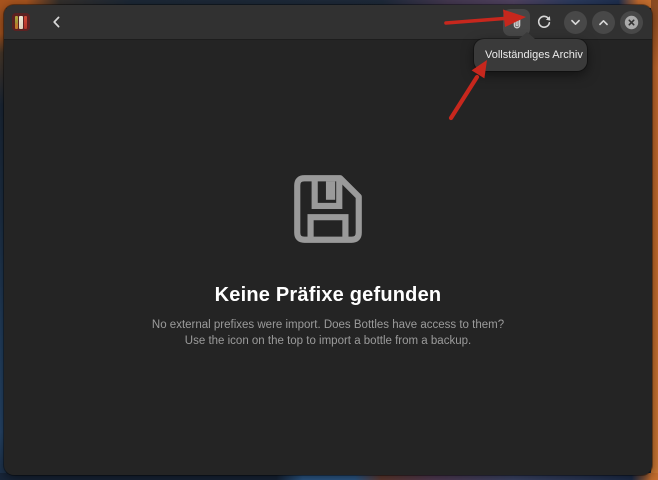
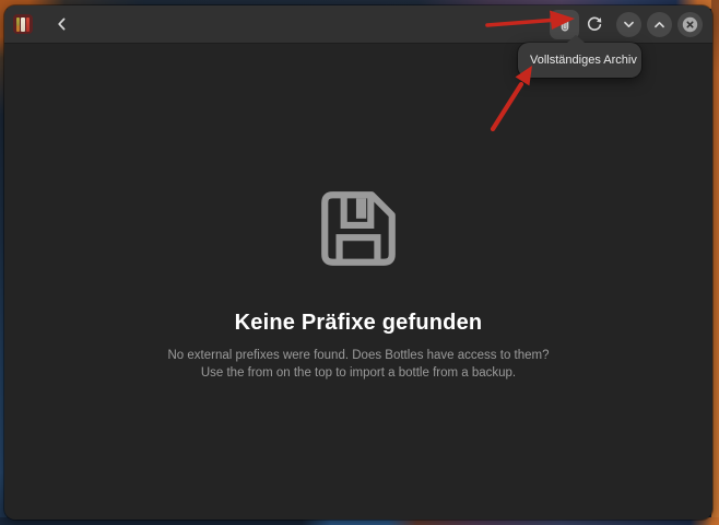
  Keine Präfixe gefunden
- No external prefixes were import. Does Bottles have access to them?
+ No external prefixes were found. Does Bottles have access to them?
- Use the icon on the top to import a bottle from a backup.
+ Use the from on the top to import a bottle from a backup.
  Vollständiges Archiv
